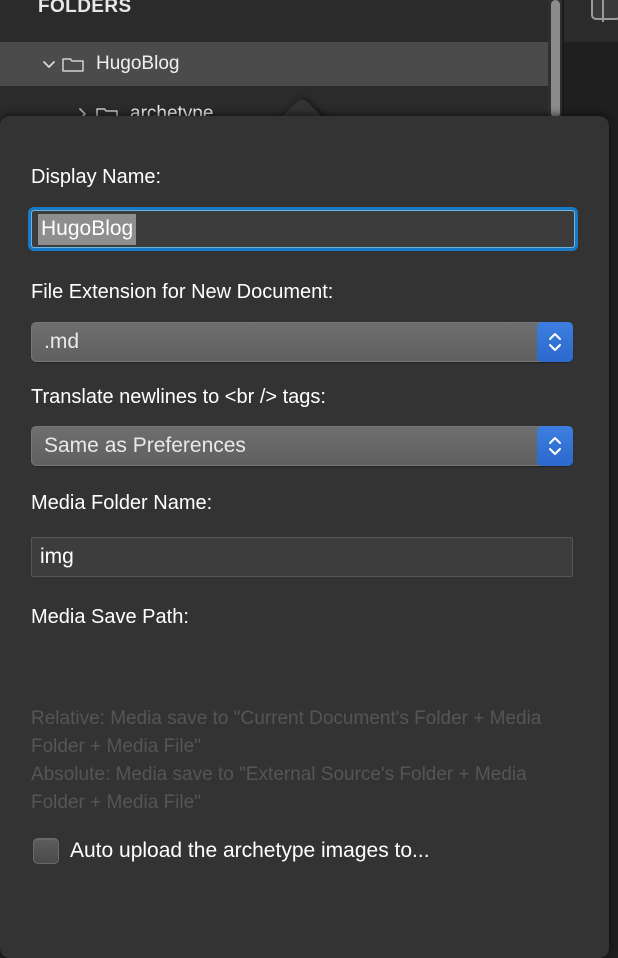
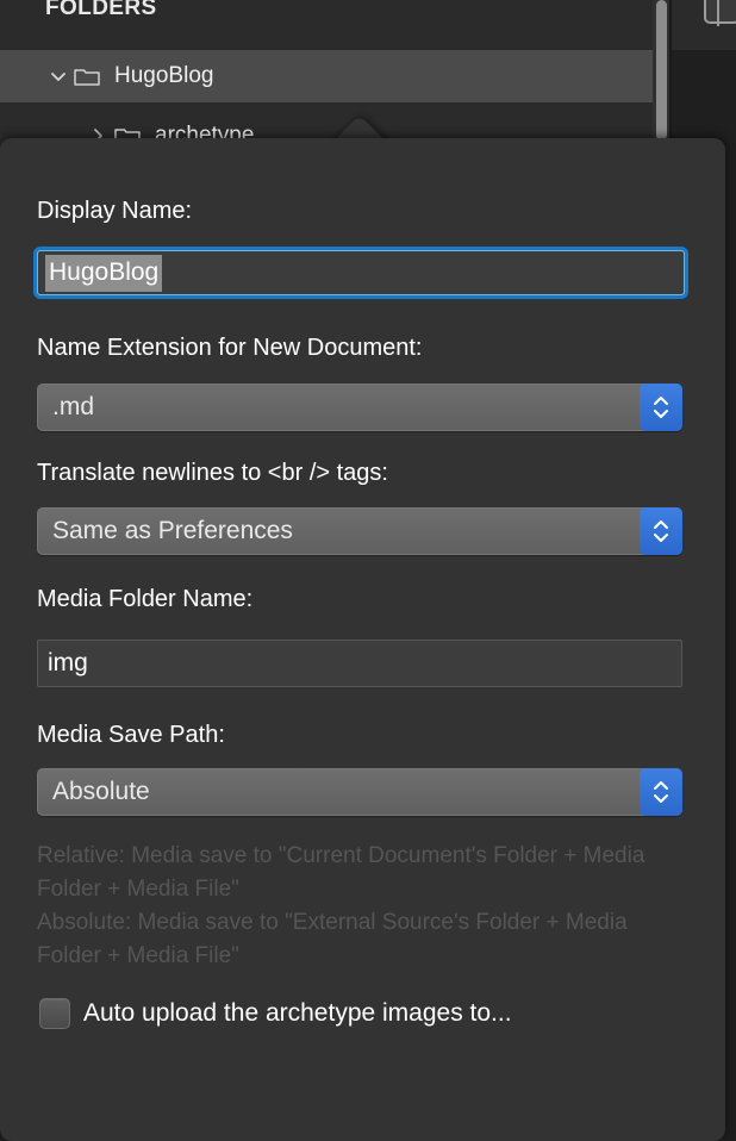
  FOLDERS
  HugoBlog
  archetype
  Display Name:
  HugoBlog
- File Extension for New Document:
+ Name Extension for New Document:
  .md
  Translate newlines to <br /> tags:
  Same as Preferences
  Media Folder Name:
  img
  Media Save Path:
+ Absolute
  Relative: Media save to "Current Document's Folder + Media Folder + Media File"
  Absolute: Media save to "External Source's Folder + Media Folder + Media File"
  Auto upload the archetype images to...
